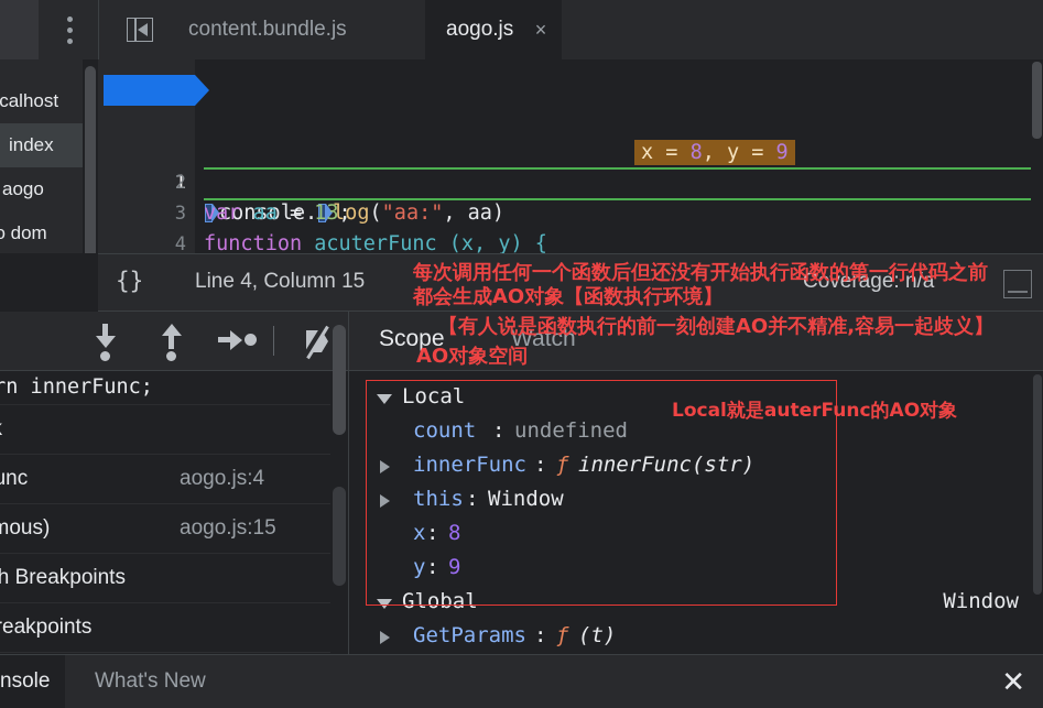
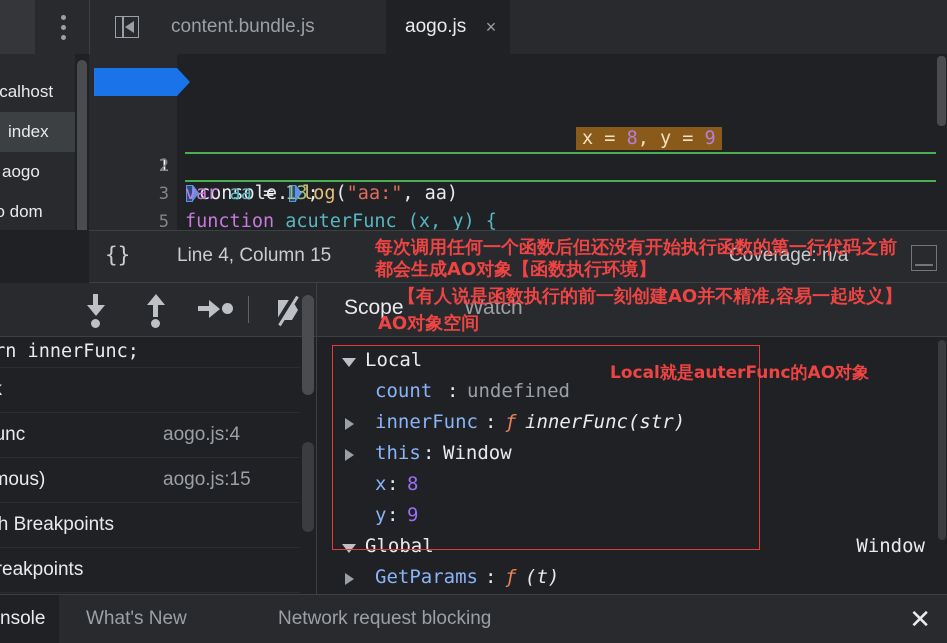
  content.bundle.js
  aogo.js
  ×
  calhost
  index
  aogo
  o dom
  1
  console. log("aa:", aa)
  2
  var aa = 13;
  3
  function acuterFunc (x, y) {
- 4
+ 5
  x = 8, y = 9
  {}
  Line 4, Column 15
  Coverage: n/a
  n innerFunc;
  aogo.js:4
  mous)
  aogo.js:15
  h Breakpoints
  eakpoints
  Scope
  Watch
  Local
  count
  :
  undefined
  innerFunc
  :
  ƒ
  innerFunc(str)
  this
  :
  Window
  x
  :
  8
  y
  :
  9
  Global
  Window
  GetParams
  :
  ƒ
  (t)
  每次调用任何一个函数后但还没有开始执行函数的第一行代码之前
  都会生成AO对象【函数执行环境】
  【有人说是函数执行的前一刻创建AO并不精准,容易一起歧义】
  AO对象空间
  Local就是auterFunc的AO对象
  nsole
  What's New
+ Network request blocking
  ✕
